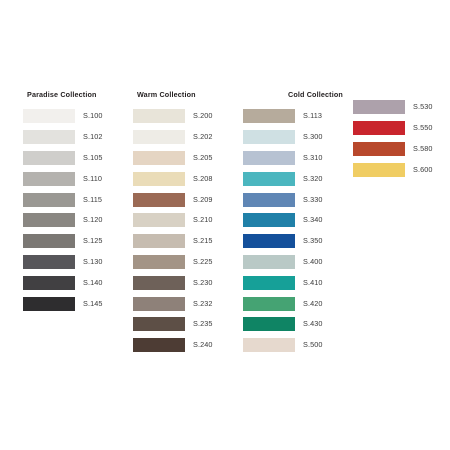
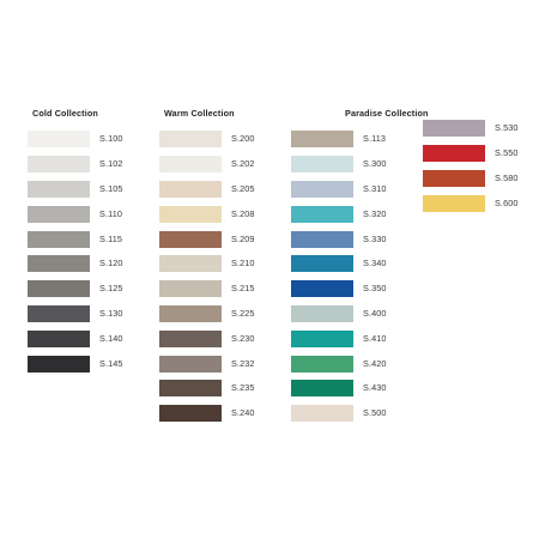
- Paradise Collection
+ Cold Collection
  S.100
  S.102
  S.105
  S.110
  S.115
  S.120
  S.125
  S.130
  S.140
  S.145
  Warm Collection
  S.200
  S.202
  S.205
  S.208
  S.209
  S.210
  S.215
  S.225
  S.230
  S.232
  S.235
  S.240
- Cold Collection
+ Paradise Collection
  S.113
  S.300
  S.310
  S.320
  S.330
  S.340
  S.350
  S.400
  S.410
  S.420
  S.430
  S.500
  S.530
  S.550
  S.580
  S.600
